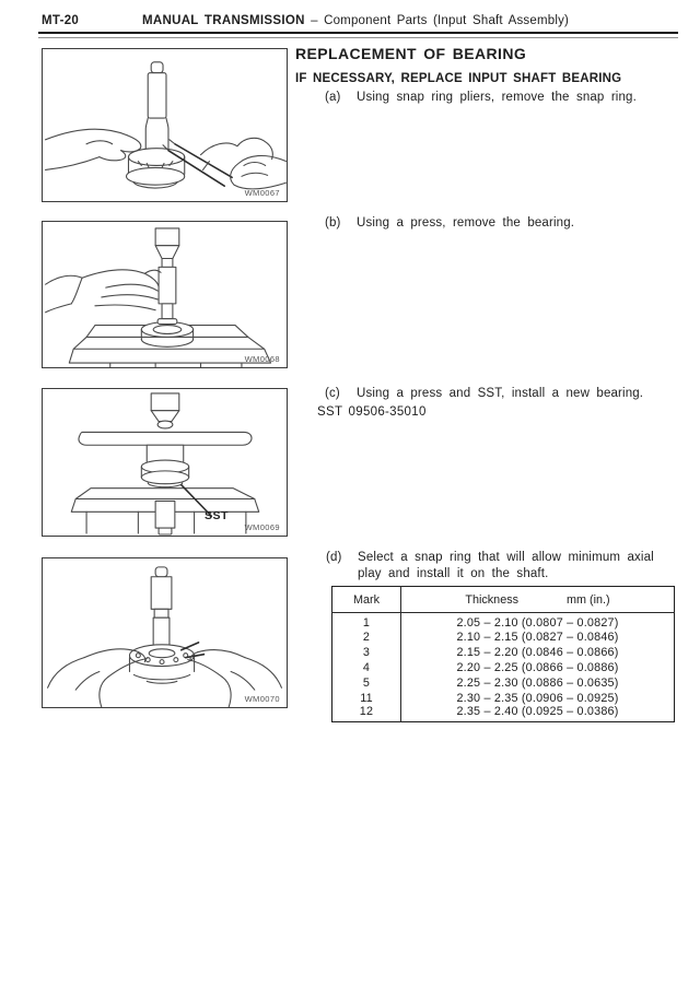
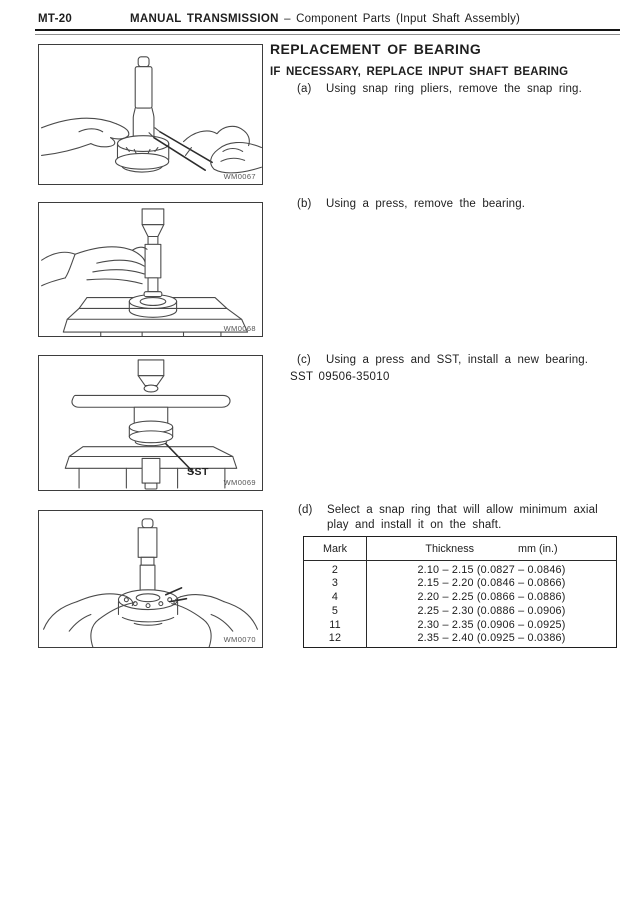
  MT-20
  MANUAL TRANSMISSION – Component Parts (Input Shaft Assembly)
  WM0067
  WM0068
  SST
  WM0069
  WM0070
  REPLACEMENT OF BEARING
  IF NECESSARY, REPLACE INPUT SHAFT BEARING
  (a)
  Using snap ring pliers, remove the snap ring.
  (b)
  Using a press, remove the bearing.
  (c)
  Using a press and SST, install a new bearing.
  SST 09506-35010
  (d)
  Select a snap ring that will allow minimum axial play and install it on the shaft.
  Mark	Thickness mm (in.)
- 1	2.05 – 2.10 (0.0807 – 0.0827)
  2	2.10 – 2.15 (0.0827 – 0.0846)
  3	2.15 – 2.20 (0.0846 – 0.0866)
  4	2.20 – 2.25 (0.0866 – 0.0886)
- 5	2.25 – 2.30 (0.0886 – 0.0635)
+ 5	2.25 – 2.30 (0.0886 – 0.0906)
  11	2.30 – 2.35 (0.0906 – 0.0925)
  12	2.35 – 2.40 (0.0925 – 0.0386)
